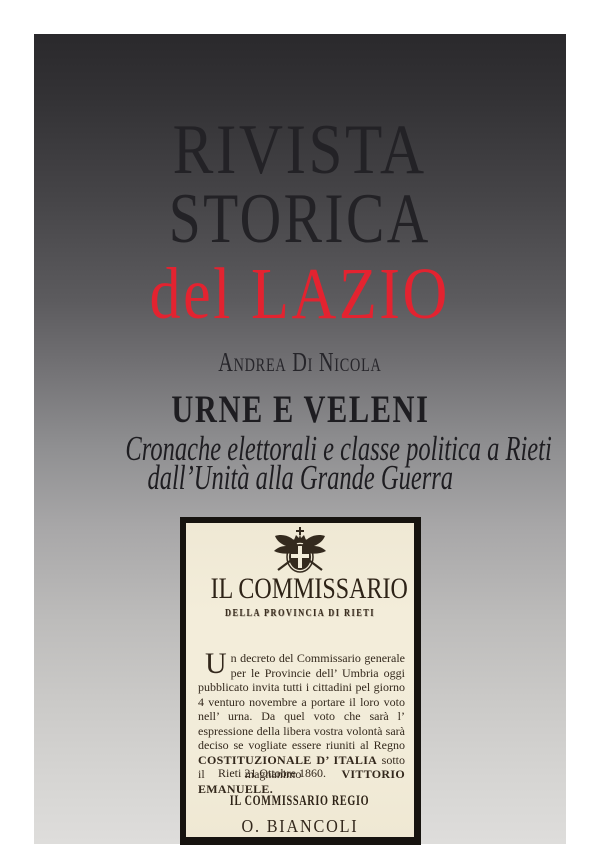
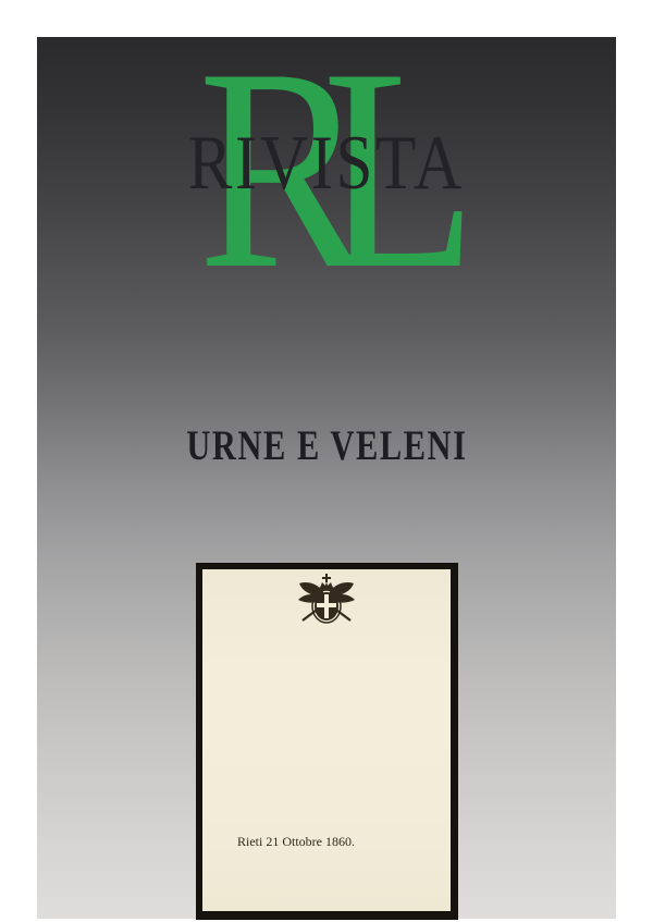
+ R
+ L
  RIVISTA
- STORICA
- del LAZIO
- Andrea Di Nicola
  URNE E VELENI
- Cronache elettorali e classe politica a Rieti
- dall’Unità alla Grande Guerra
- IL COMMISSARIO
- DELLA PROVINCIA DI RIETI
- U
- n decreto del Commissario generale per le Provincie dell’ Umbria oggi pubblicato invita tutti i cittadini pel giorno 4 venturo novembre a portare il loro voto nell’ urna. Da quel voto che sarà l’ espressione della libera vostra volontà sarà deciso se vogliate essere riuniti al Regno COSTITUZIONALE D’ ITALIA sotto il magnanimo VITTORIO EMANUELE.
  Rieti 21 Ottobre 1860.
- IL COMMISSARIO REGIO
- O. BIANCOLI
